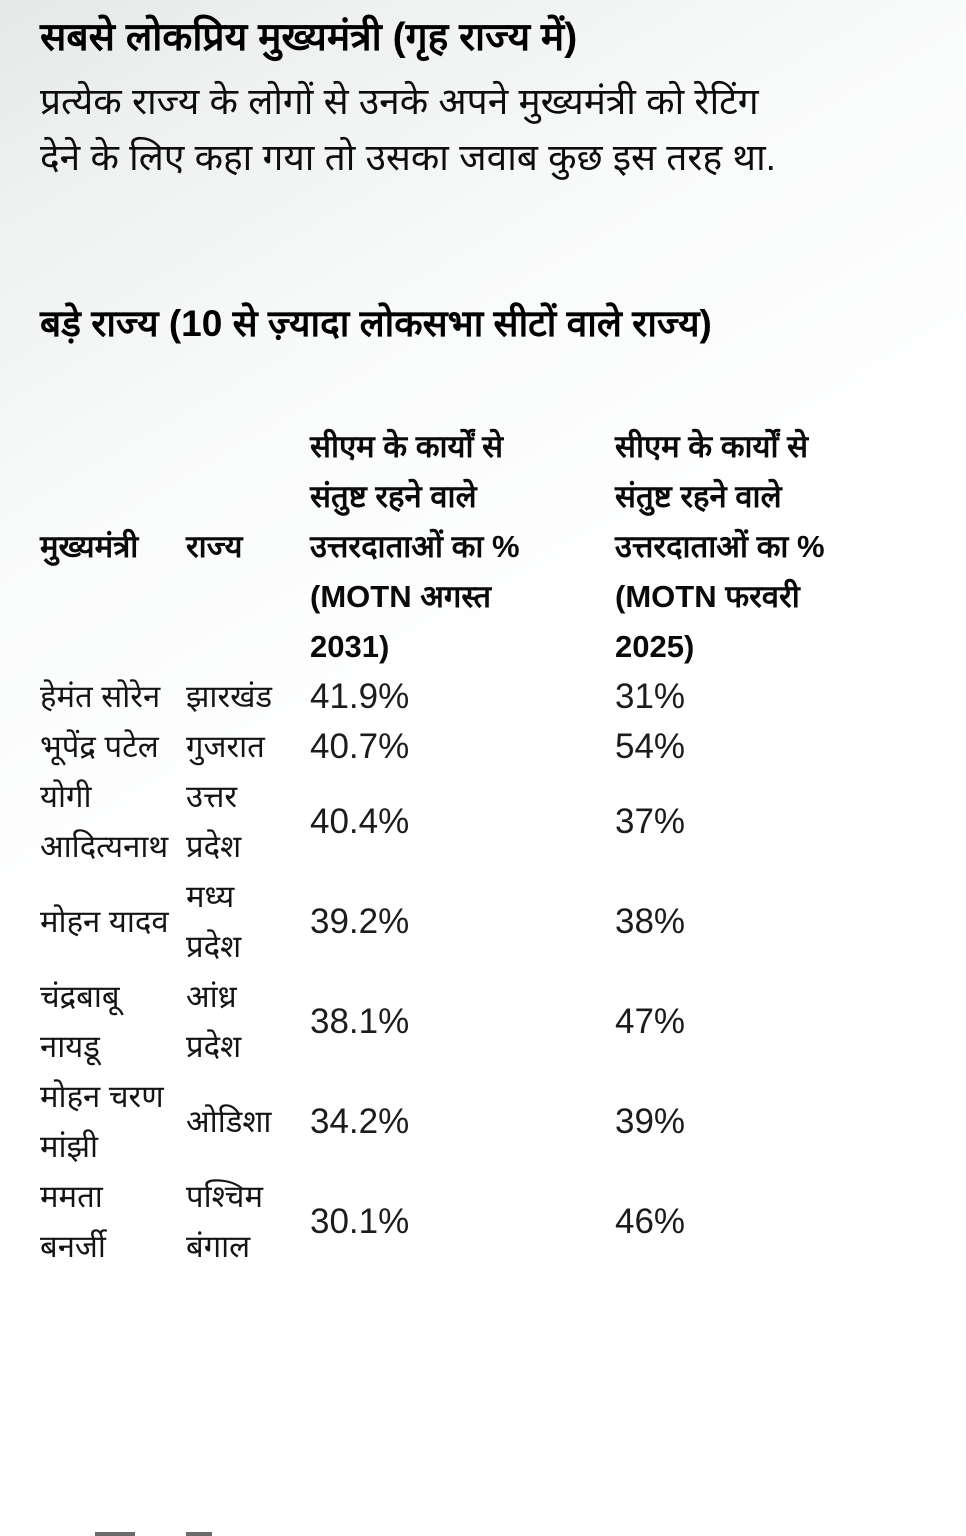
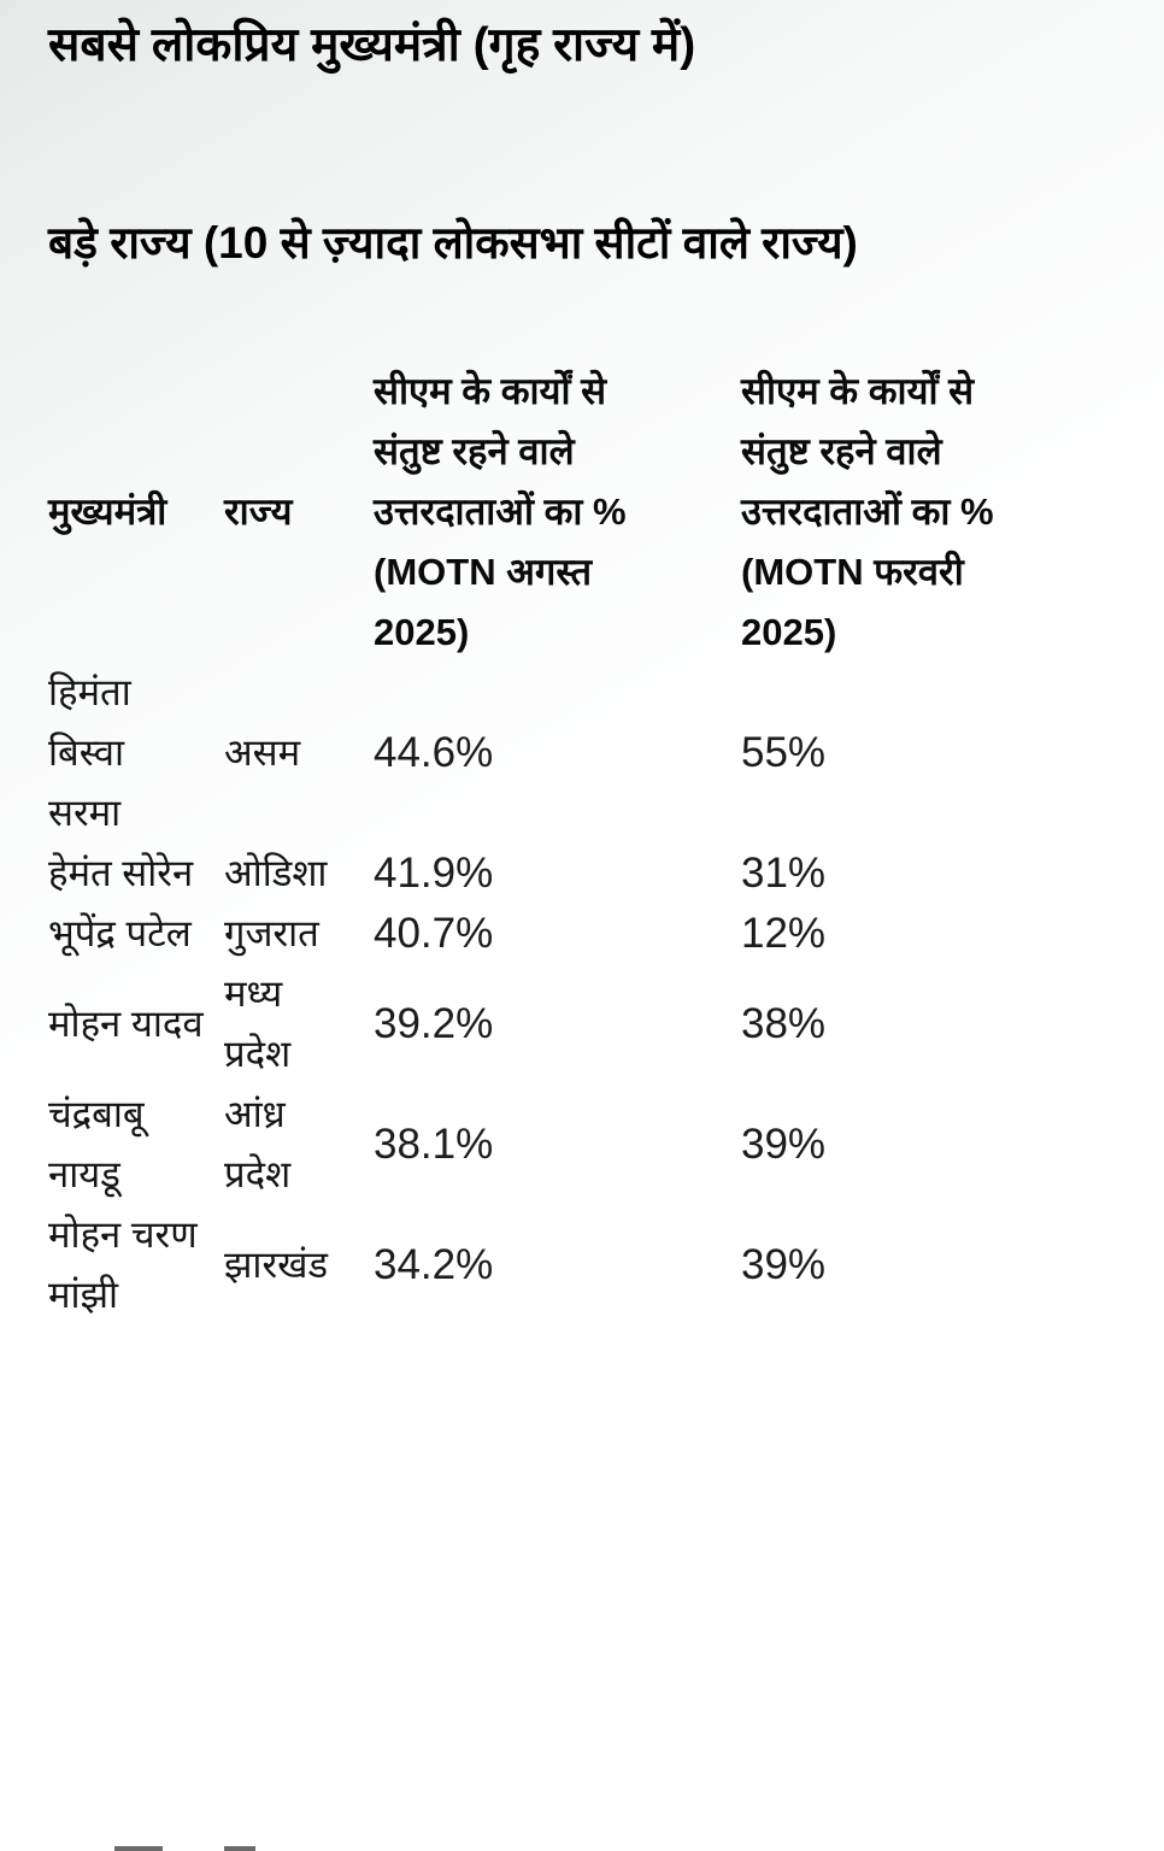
  सबसे लोकप्रिय मुख्यमंत्री (गृह राज्य में)
- प्रत्येक राज्य के लोगों से उनके अपने मुख्यमंत्री को रेटिंग
- देने के लिए कहा गया तो उसका जवाब कुछ इस तरह था.
  बड़े राज्य (10 से ज़्यादा लोकसभा सीटों वाले राज्य)
- मुख्यमंत्री	राज्य	सीएम के कार्यों से संतुष्ट रहने वाले उत्तरदाताओं का % (MOTN अगस्त 2031)	सीएम के कार्यों से संतुष्ट रहने वाले उत्तरदाताओं का % (MOTN फरवरी 2025)
+ मुख्यमंत्री	राज्य	सीएम के कार्यों से संतुष्ट रहने वाले उत्तरदाताओं का % (MOTN अगस्त 2025)	सीएम के कार्यों से संतुष्ट रहने वाले उत्तरदाताओं का % (MOTN फरवरी 2025)
+ हिमंता बिस्वा सरमा	असम	44.6%	55%
- हेमंत सोरेन	झारखंड	41.9%	31%
+ हेमंत सोरेन	ओडिशा	41.9%	31%
- भूपेंद्र पटेल	गुजरात	40.7%	54%
+ भूपेंद्र पटेल	गुजरात	40.7%	12%
- योगी आदित्यनाथ	उत्तर प्रदेश	40.4%	37%
  मोहन यादव	मध्य प्रदेश	39.2%	38%
- चंद्रबाबू नायडू	आंध्र प्रदेश	38.1%	47%
+ चंद्रबाबू नायडू	आंध्र प्रदेश	38.1%	39%
- मोहन चरण मांझी	ओडिशा	34.2%	39%
+ मोहन चरण मांझी	झारखंड	34.2%	39%
- ममता बनर्जी	पश्चिम बंगाल	30.1%	46%
